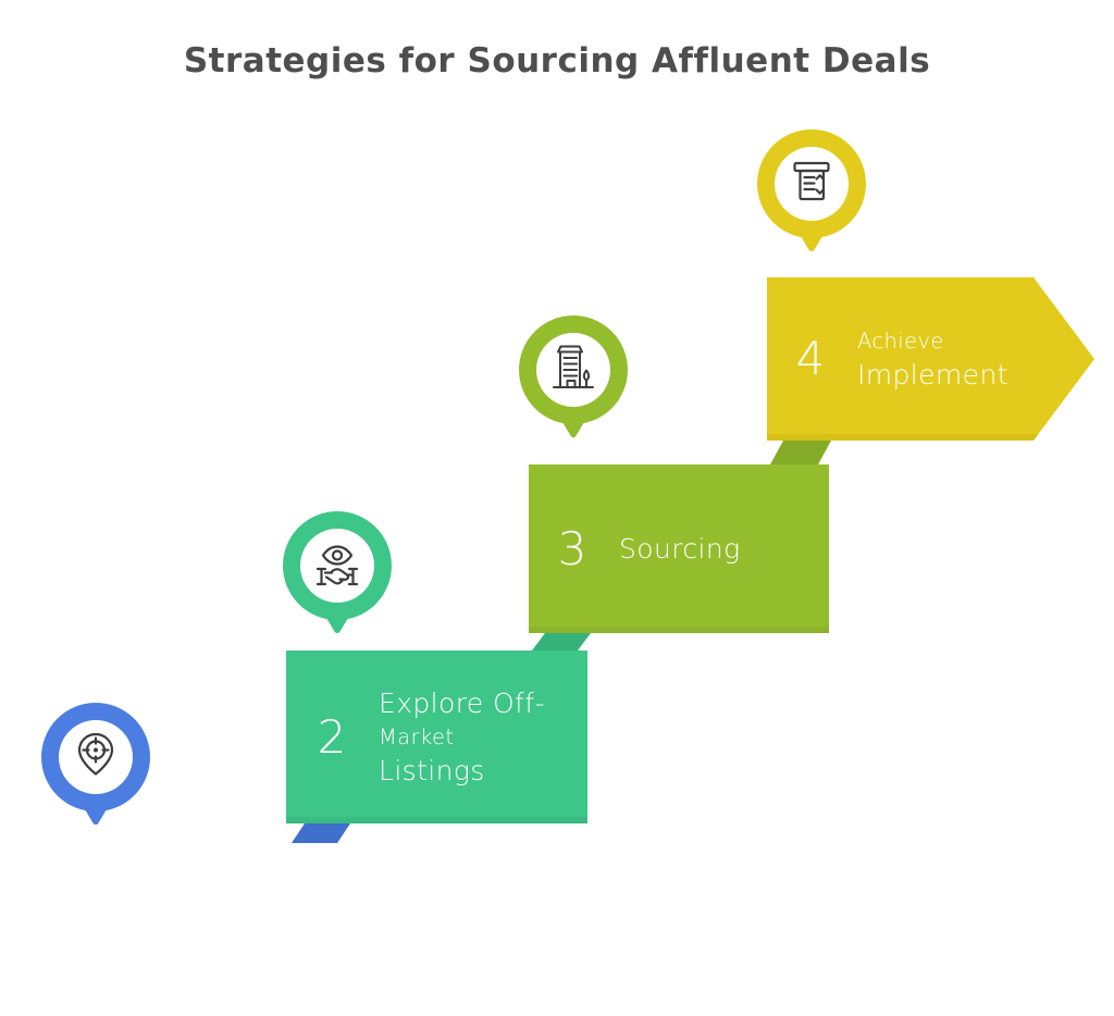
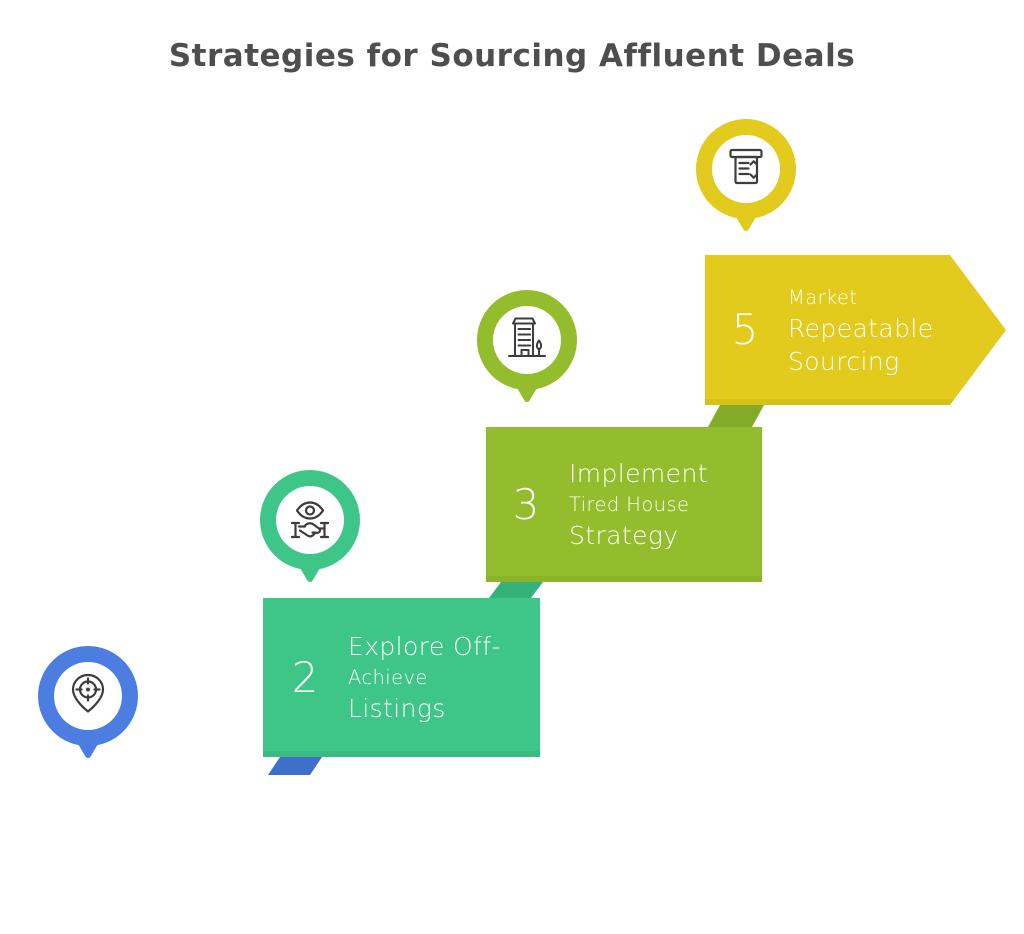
  Strategies for Sourcing Affluent Deals
  2
  Explore Off-
- Market
+ Achieve
  Listings
  3
- Sourcing
+ Implement
+ Tired House
+ Strategy
- 4
+ 5
- Achieve
+ Market
+ Repeatable
- Implement
+ Sourcing
